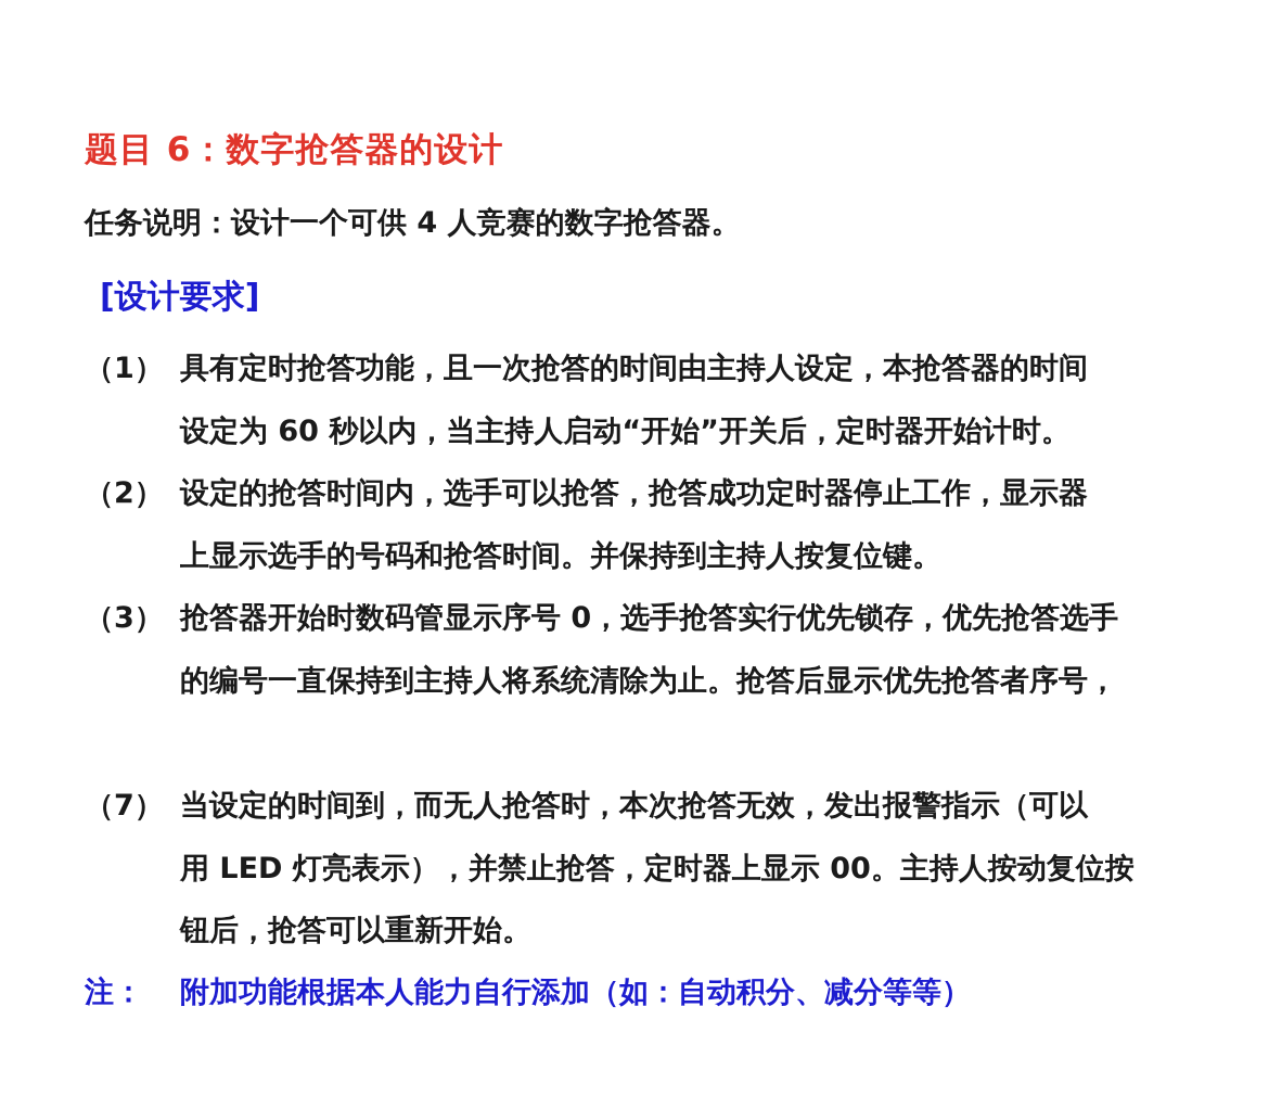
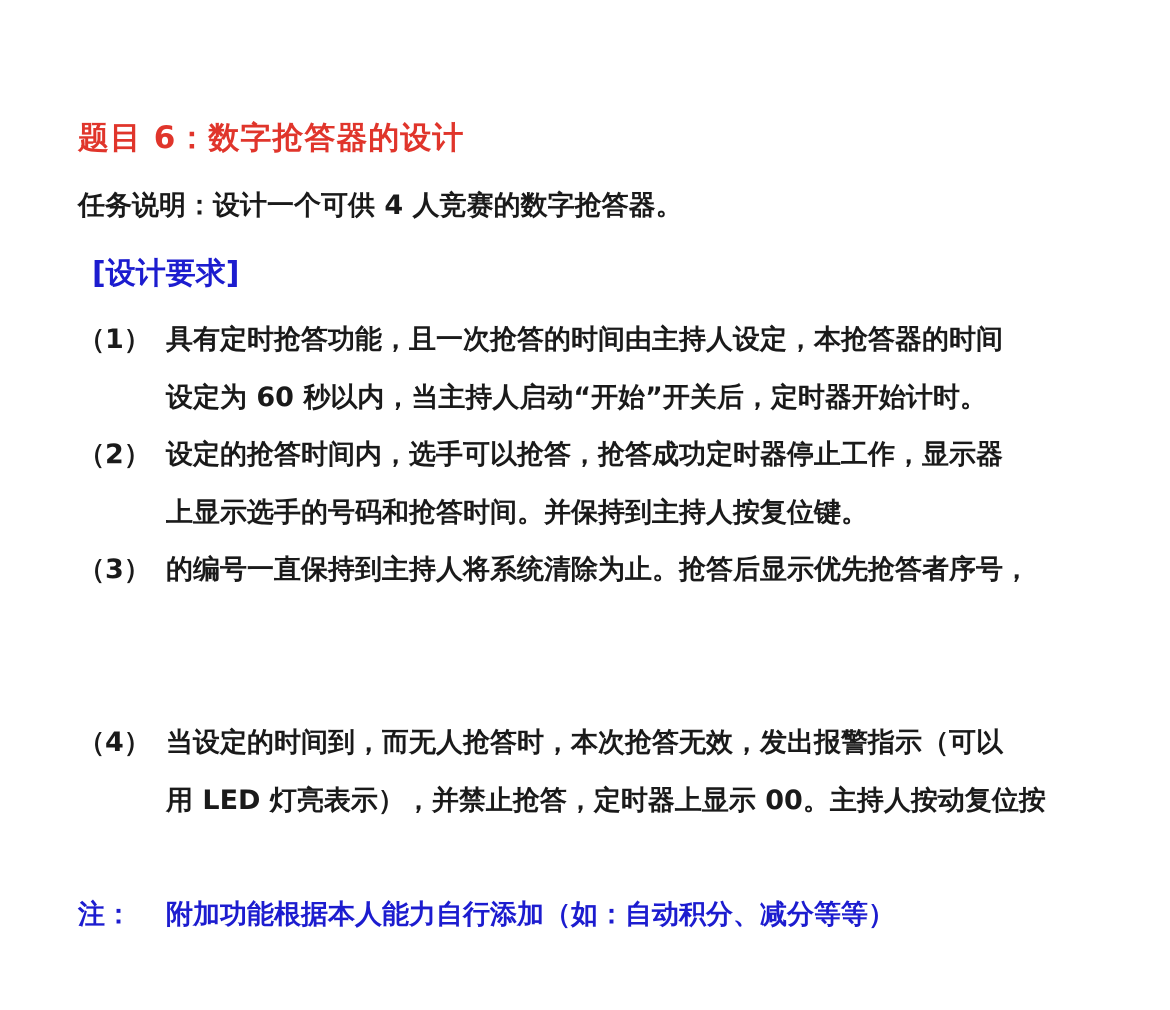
  题目 6：数字抢答器的设计
  任务说明：设计一个可供 4 人竞赛的数字抢答器。
  [设计要求]
  （1）
  具有定时抢答功能，且一次抢答的时间由主持人设定，本抢答器的时间
  设定为 60 秒以内，当主持人启动“开始”开关后，定时器开始计时。
  （2）
  设定的抢答时间内，选手可以抢答，抢答成功定时器停止工作，显示器
  上显示选手的号码和抢答时间。并保持到主持人按复位键。
  （3）
- 抢答器开始时数码管显示序号 0，选手抢答实行优先锁存，优先抢答选手
  的编号一直保持到主持人将系统清除为止。抢答后显示优先抢答者序号，
- （7）
+ （4）
  当设定的时间到，而无人抢答时，本次抢答无效，发出报警指示（可以
  用 LED 灯亮表示），并禁止抢答，定时器上显示 00。主持人按动复位按
- 钮后，抢答可以重新开始。
  注： 附加功能根据本人能力自行添加（如：自动积分、减分等等）
